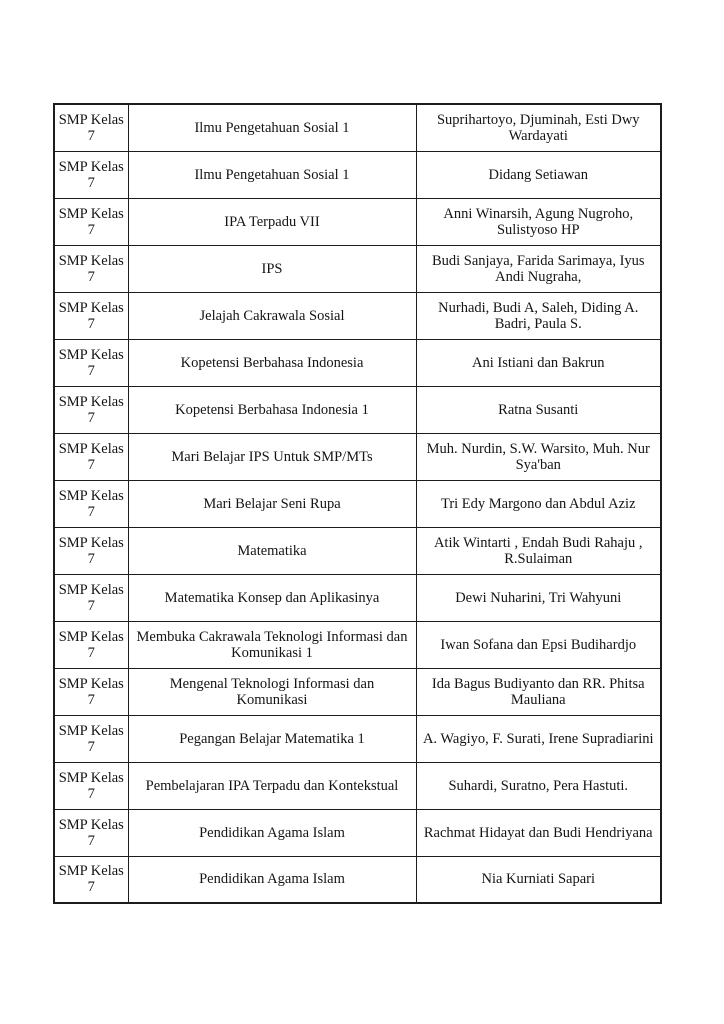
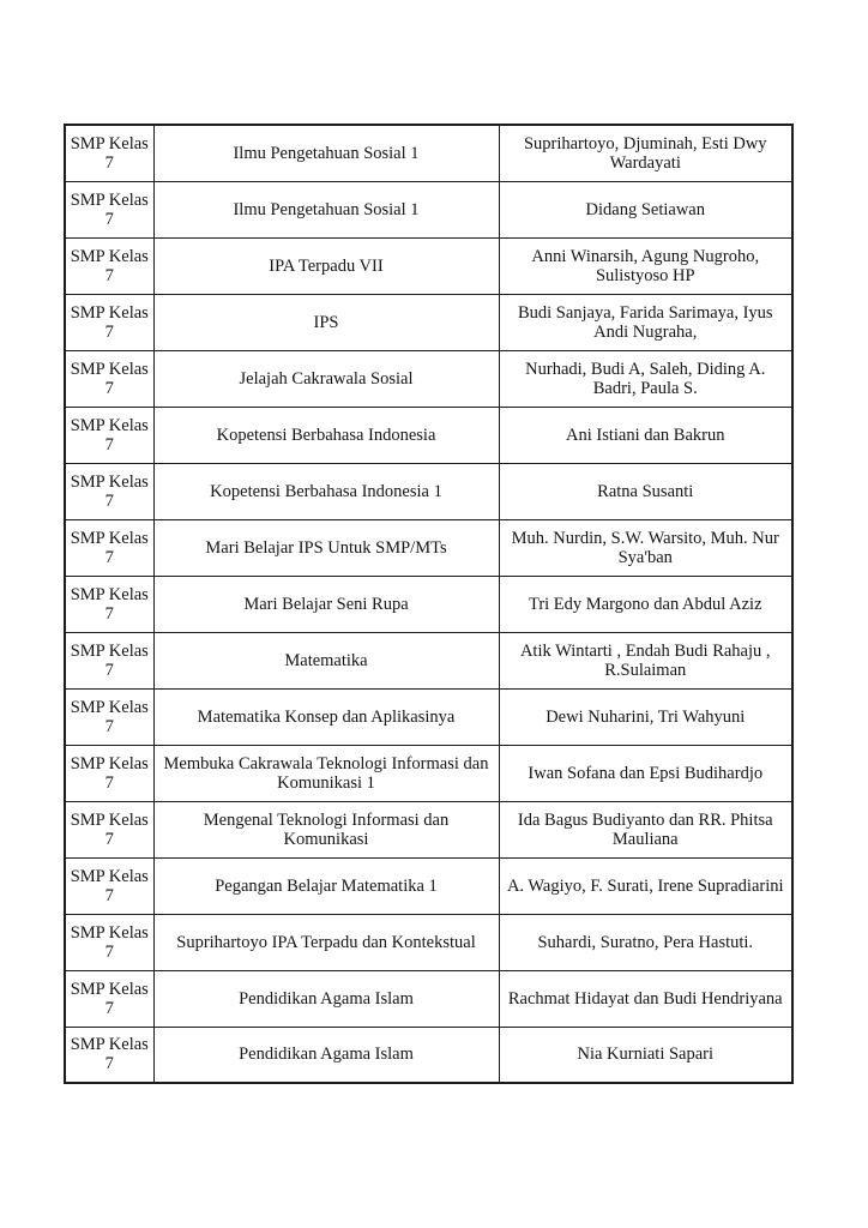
  SMP Kelas 7	Ilmu Pengetahuan Sosial 1	Suprihartoyo, Djuminah, Esti Dwy Wardayati
  SMP Kelas 7	Ilmu Pengetahuan Sosial 1	Didang Setiawan
  SMP Kelas 7	IPA Terpadu VII	Anni Winarsih, Agung Nugroho, Sulistyoso HP
  SMP Kelas 7	IPS	Budi Sanjaya, Farida Sarimaya, Iyus Andi Nugraha,
  SMP Kelas 7	Jelajah Cakrawala Sosial	Nurhadi, Budi A, Saleh, Diding A. Badri, Paula S.
  SMP Kelas 7	Kopetensi Berbahasa Indonesia	Ani Istiani dan Bakrun
  SMP Kelas 7	Kopetensi Berbahasa Indonesia 1	Ratna Susanti
  SMP Kelas 7	Mari Belajar IPS Untuk SMP/MTs	Muh. Nurdin, S.W. Warsito, Muh. Nur Sya'ban
  SMP Kelas 7	Mari Belajar Seni Rupa	Tri Edy Margono dan Abdul Aziz
  SMP Kelas 7	Matematika	Atik Wintarti , Endah Budi Rahaju , R.Sulaiman
  SMP Kelas 7	Matematika Konsep dan Aplikasinya	Dewi Nuharini, Tri Wahyuni
  SMP Kelas 7	Membuka Cakrawala Teknologi Informasi dan Komunikasi 1	Iwan Sofana dan Epsi Budihardjo
  SMP Kelas 7	Mengenal Teknologi Informasi dan Komunikasi	Ida Bagus Budiyanto dan RR. Phitsa Mauliana
  SMP Kelas 7	Pegangan Belajar Matematika 1	A. Wagiyo, F. Surati, Irene Supradiarini
- SMP Kelas 7	Pembelajaran IPA Terpadu dan Kontekstual	Suhardi, Suratno, Pera Hastuti.
+ SMP Kelas 7	Suprihartoyo IPA Terpadu dan Kontekstual	Suhardi, Suratno, Pera Hastuti.
  SMP Kelas 7	Pendidikan Agama Islam	Rachmat Hidayat dan Budi Hendriyana
  SMP Kelas 7	Pendidikan Agama Islam	Nia Kurniati Sapari
